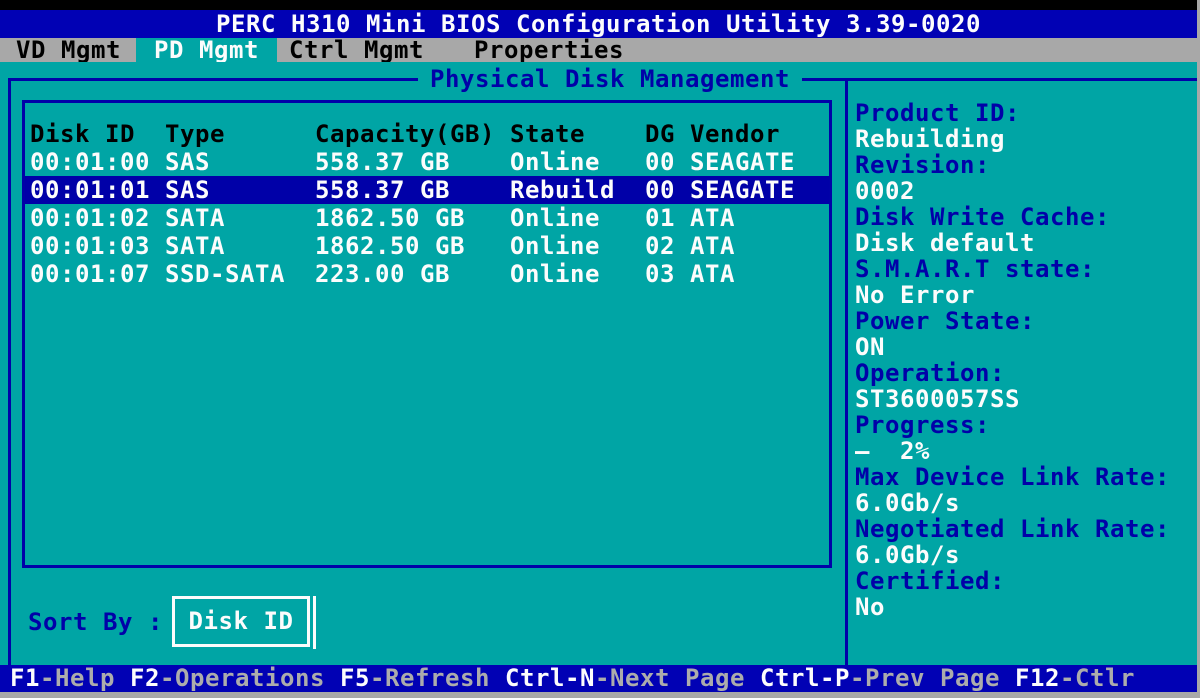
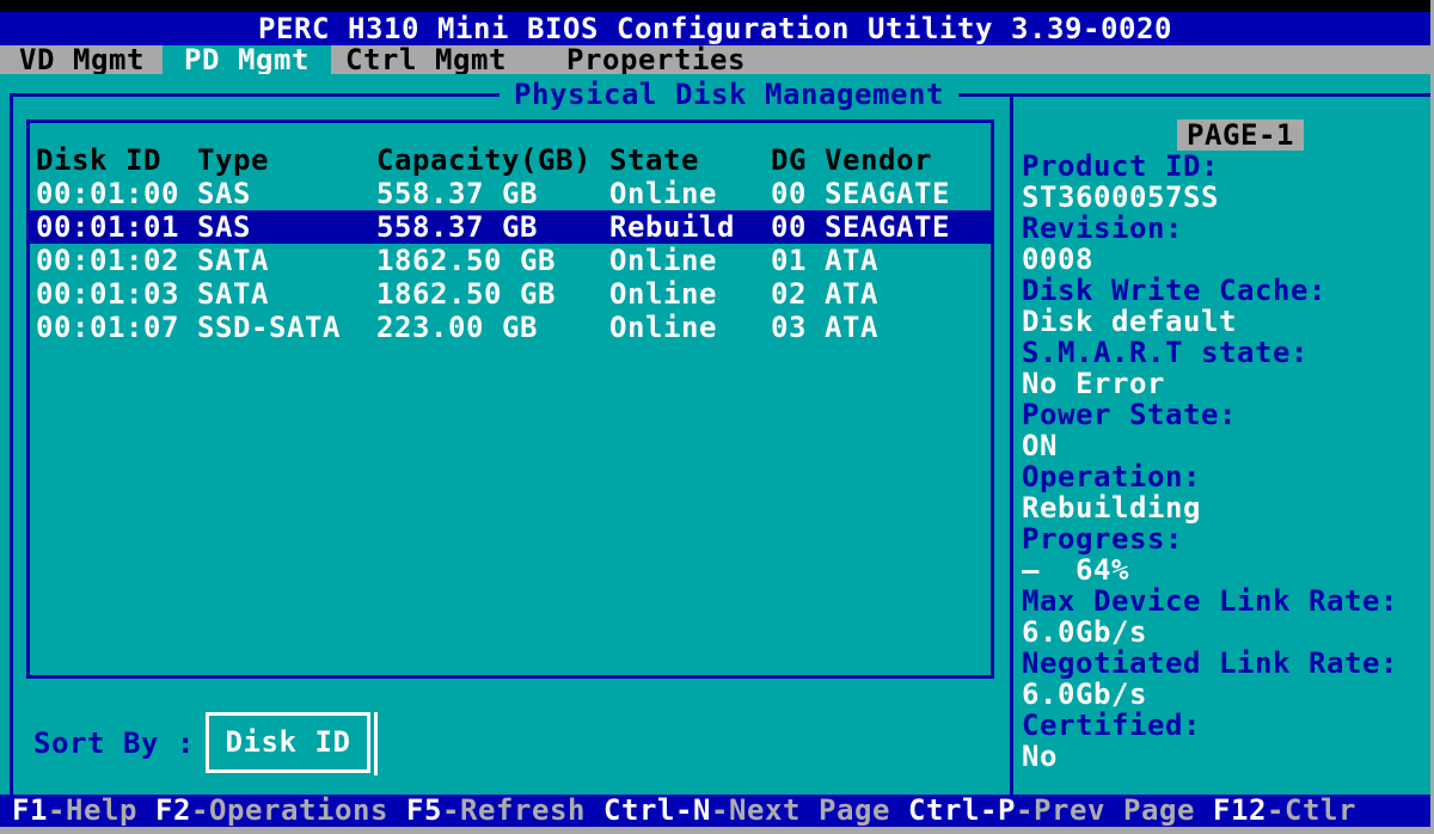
  PERC H310 Mini BIOS Configuration Utility 3.39-0020
  VD Mgmt
  PD Mgmt
  Ctrl Mgmt
  Properties
  Physical Disk Management
  Disk ID
  Type
  Capacity(GB)
  State
  DG
  Vendor
  00:01:00
  SAS
  558.37 GB
  Online
  00
  SEAGATE
  00:01:01
  SAS
  558.37 GB
  Rebuild
  00
  SEAGATE
  00:01:02
  SATA
  1862.50 GB
  Online
  01
  ATA
  00:01:03
  SATA
  1862.50 GB
  Online
  02
  ATA
  00:01:07
  SSD-SATA
  223.00 GB
  Online
  03
  ATA
  Sort By :
  Disk ID
+ PAGE-1
  Product ID:
- Rebuilding
+ ST3600057SS
  Revision:
- 0002
+ 0008
  Disk Write Cache:
  Disk default
  S.M.A.R.T state:
  No Error
  Power State:
  ON
  Operation:
- ST3600057SS
+ Rebuilding
  Progress:
- — 2%
+ — 64%
  Max Device Link Rate:
  6.0Gb/s
  Negotiated Link Rate:
  6.0Gb/s
  Certified:
  No
  F1-Help F2-Operations F5-Refresh Ctrl-N-Next Page Ctrl-P-Prev Page F12-Ctlr
